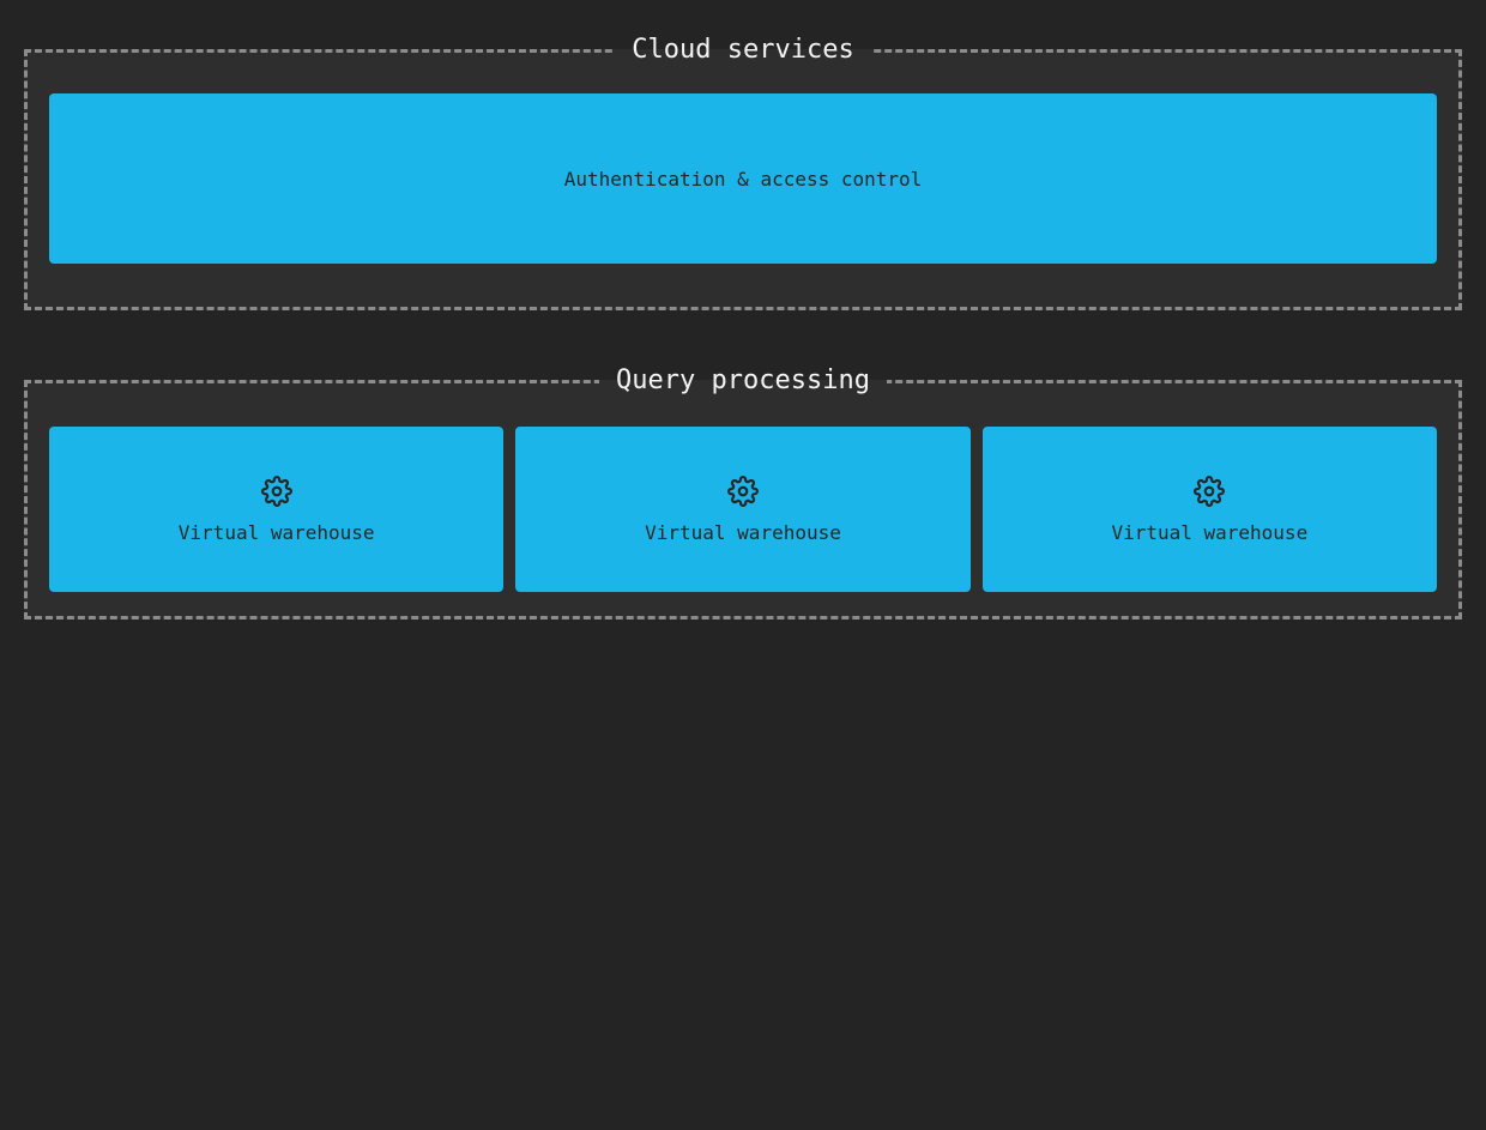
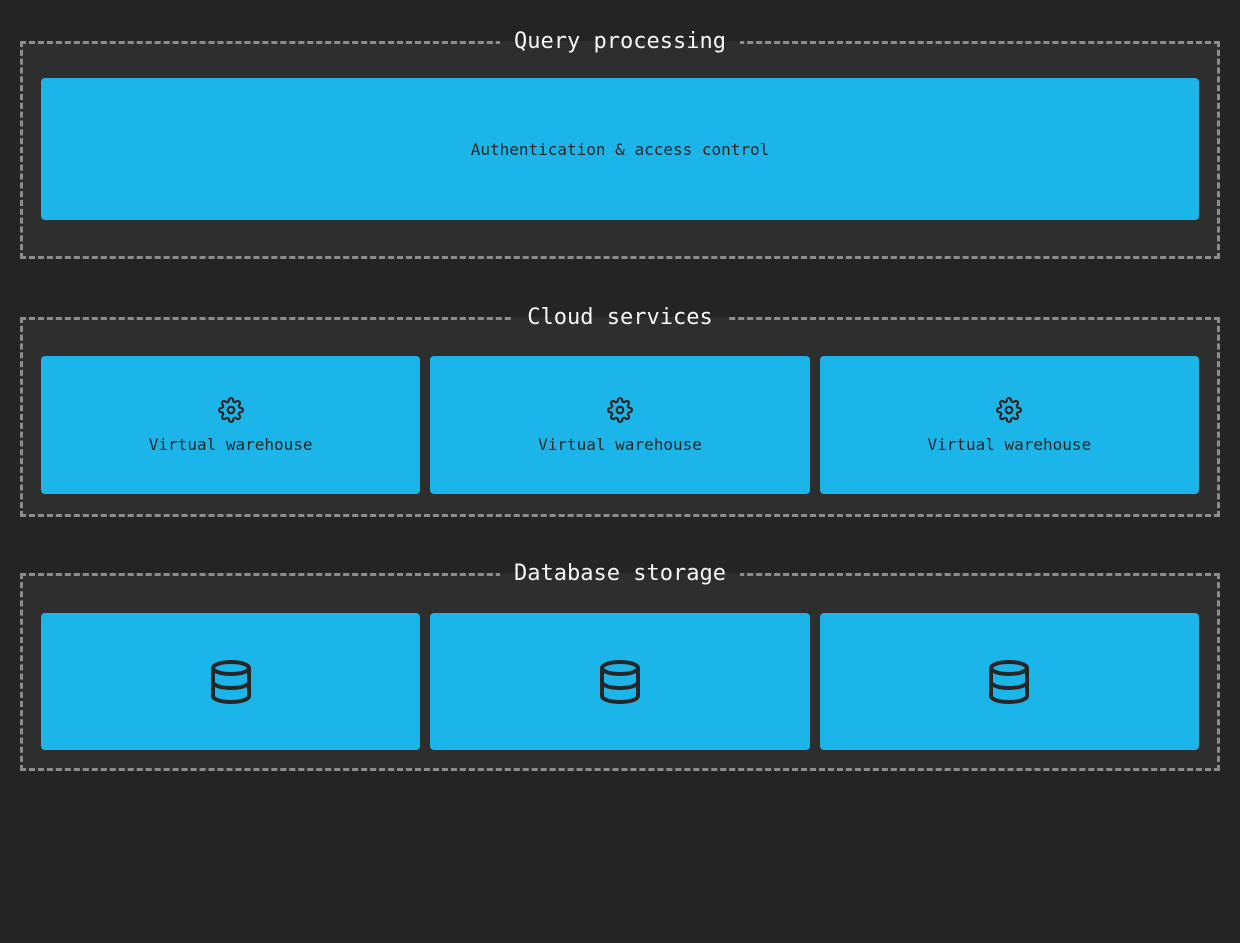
- Cloud services
+ Query processing
  Authentication & access control
- Query processing
+ Cloud services
  Virtual warehouse
  Virtual warehouse
  Virtual warehouse
+ Database storage
